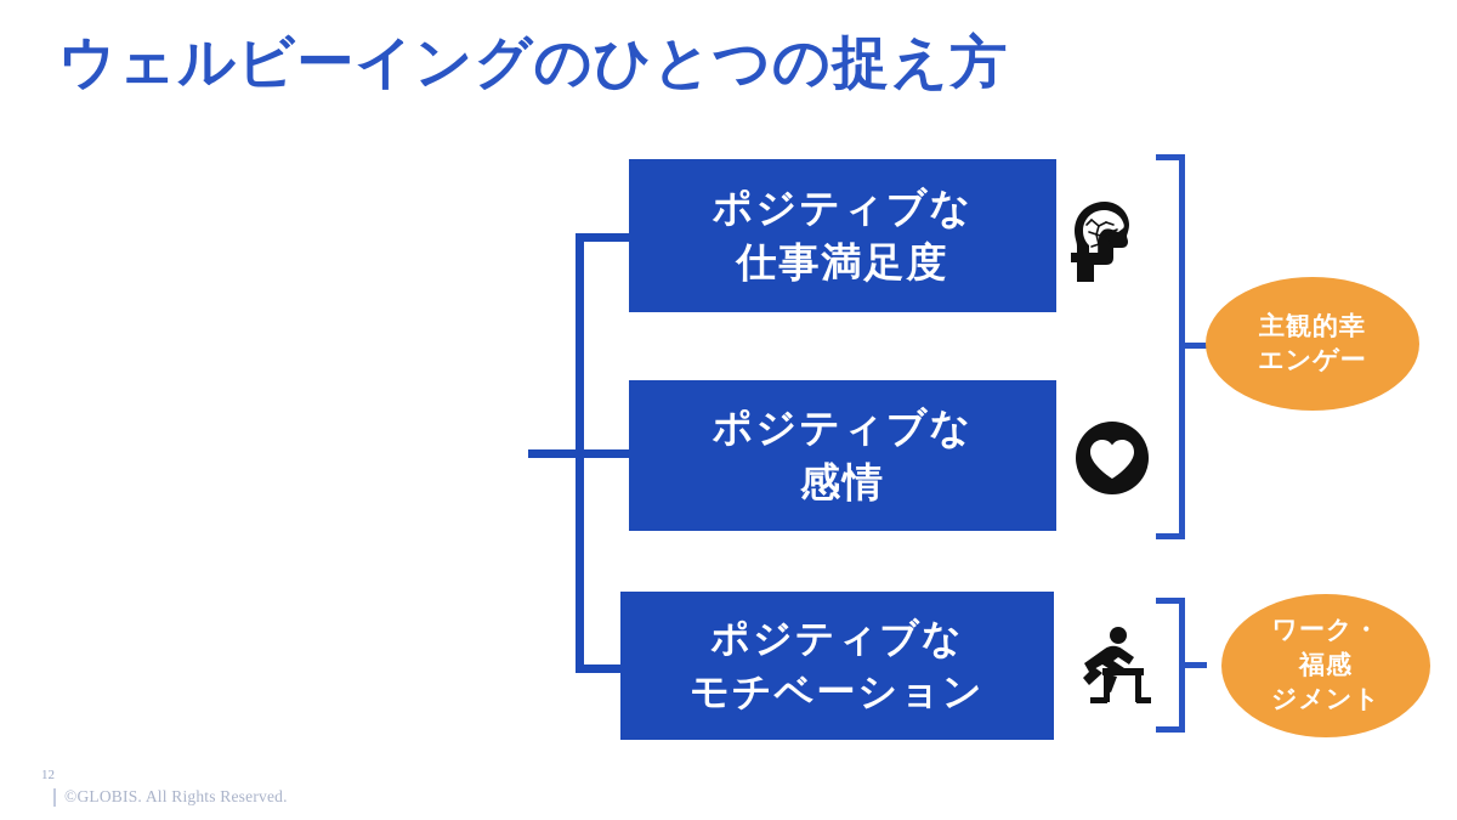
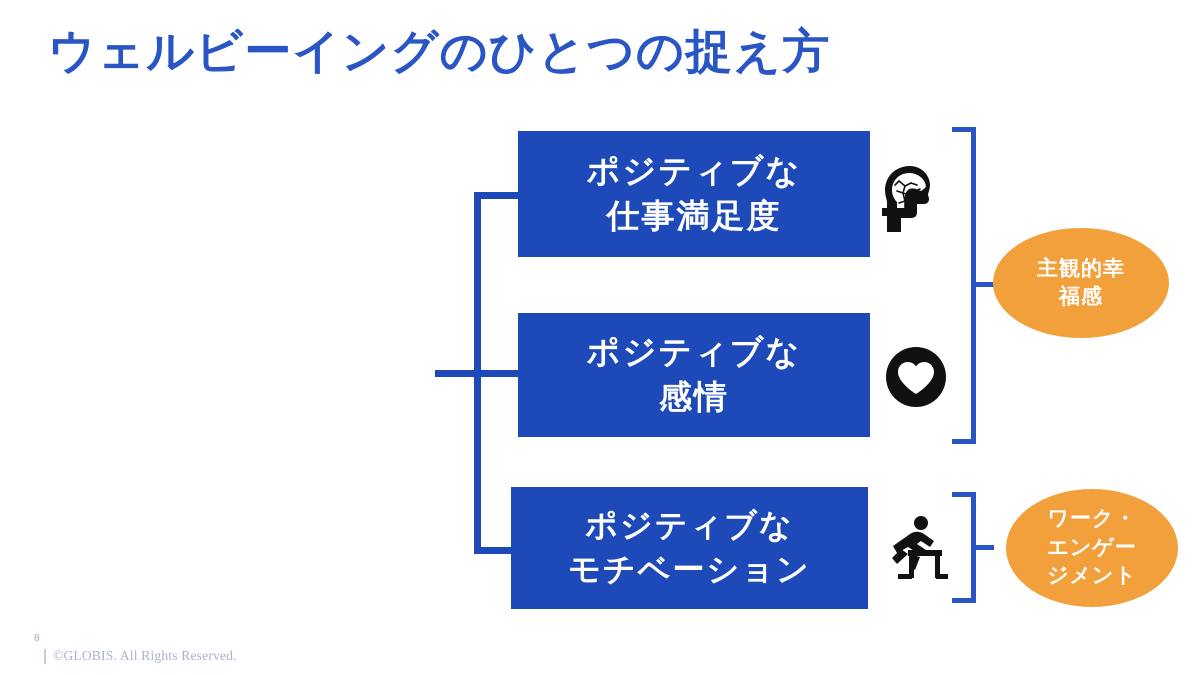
  ウェルビーイングのひとつの捉え方
  ポジティブな
  仕事満足度
  ポジティブな
  感情
  ポジティブな
  モチベーション
  主観的幸
- エンゲー
+ 福感
  ワーク・
- 福感
+ エンゲー
  ジメント
- 12
+ 8
  ©GLOBIS. All Rights Reserved.
